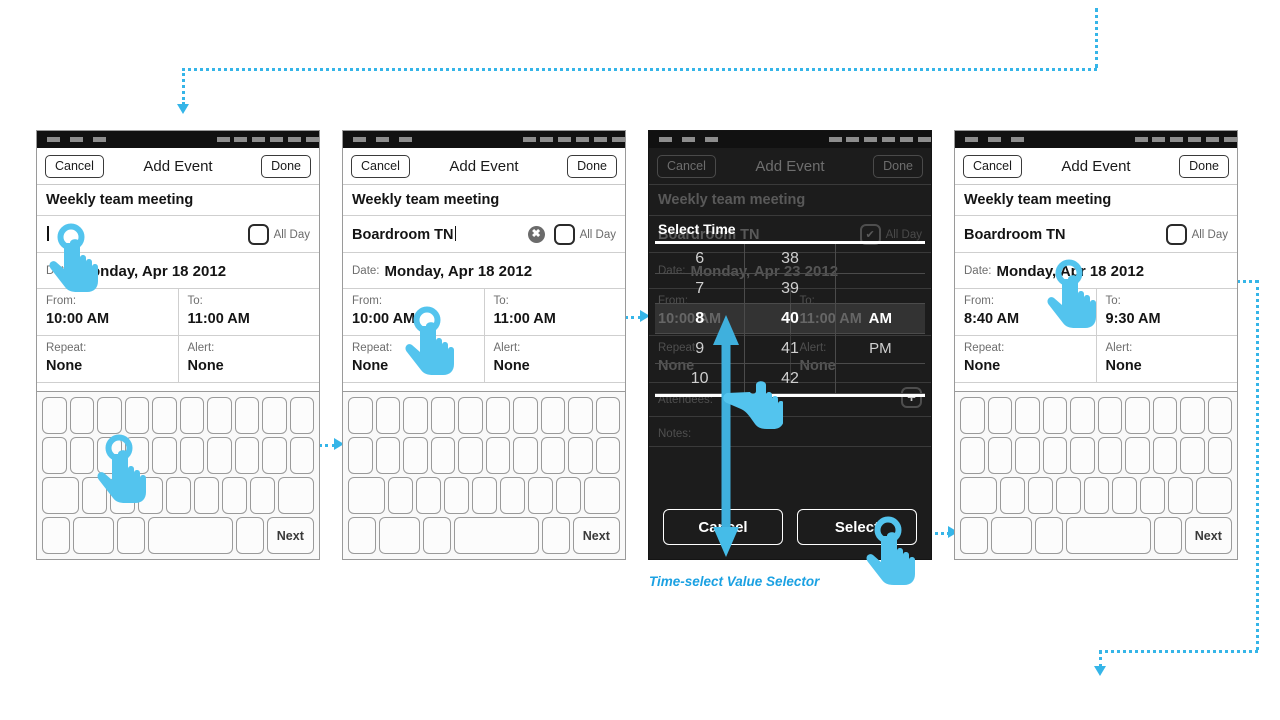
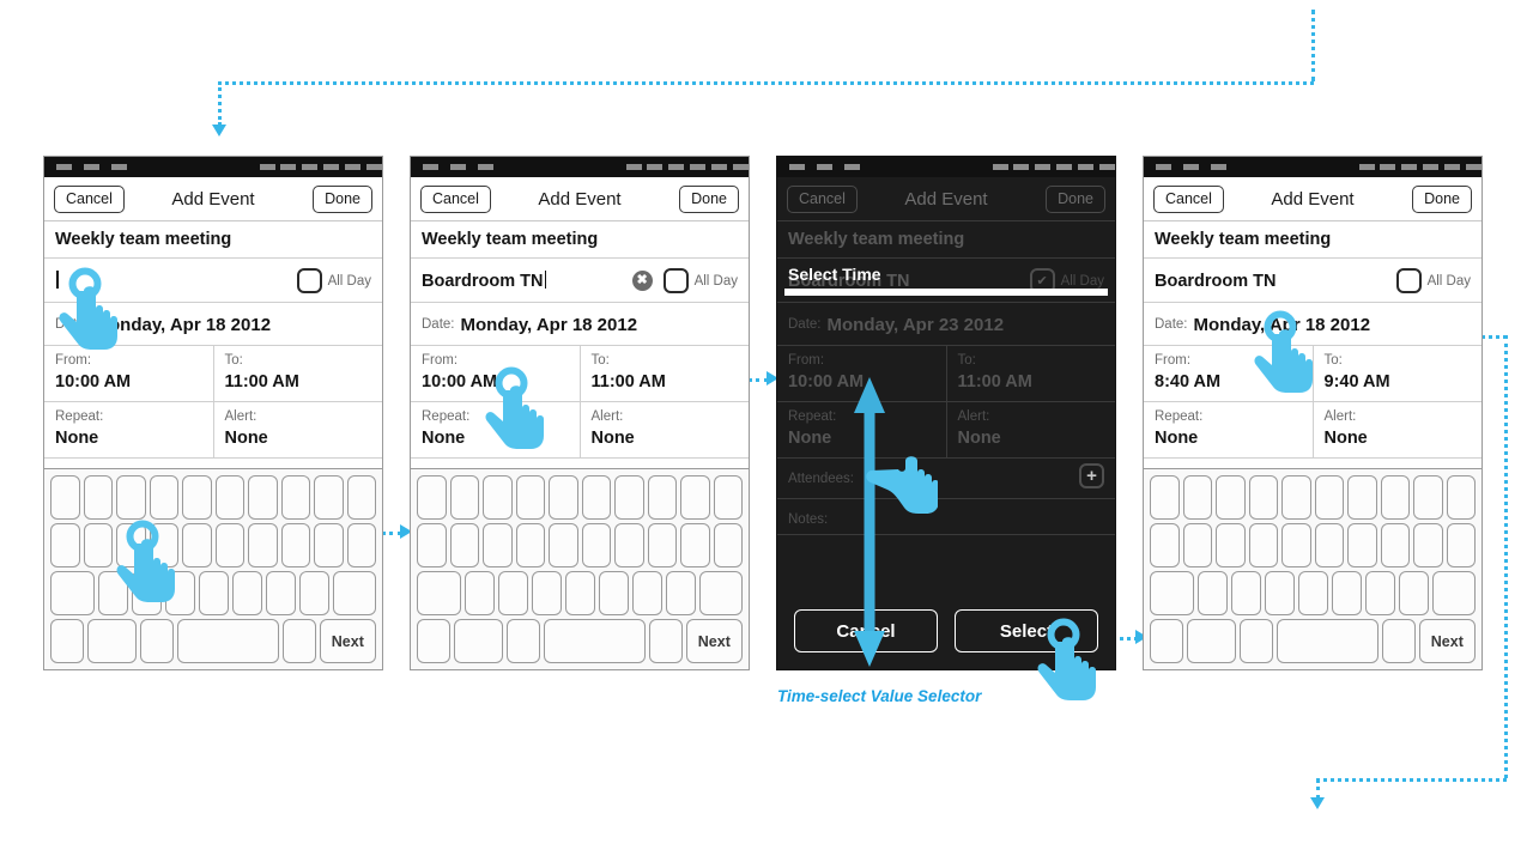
  Cancel
  Add Event
  Done
  Weekly team meeting
  All Day
  nday, Apr 18 2012
  From:
  10:00 AM
  To:
  11:00 AM
  Repeat:
  None
  Alert:
  None
  Next
  Cancel
  Add Event
  Done
  Weekly team meeting
  Boardroom TN
  ✖
  All Day
  Date:
  Monday, Apr 18 2012
  From:
  10:00 AM
  To:
  11:00 AM
  Repeat:
  None
  Alert:
  None
  Next
  Cancel
  Add Event
  Done
  Weekly team meeting
  Boardroom TN
  ✔
  All Day
  Date:
  Monday, Apr 23 2012
  From:
  10:00 AM
  To:
  11:00 AM
  Repeat:
  None
  Alert:
  None
  Attendees:
  +
  Notes:
  Select Time
- 6
- 7
- 8
- 9
- 10
- 38
- 39
- 40
- 41
- 42
- AM
- PM
  Selec
  Time-select Value Selector
  Cancel
  Add Event
  Done
  Weekly team meeting
  Boardroom TN
  All Day
  Date:
  Monday, Apr 18 2012
  From:
  8:40 AM
  To:
- 9:30 AM
+ 9:40 AM
  Repeat:
  None
  Alert:
  None
  Next
